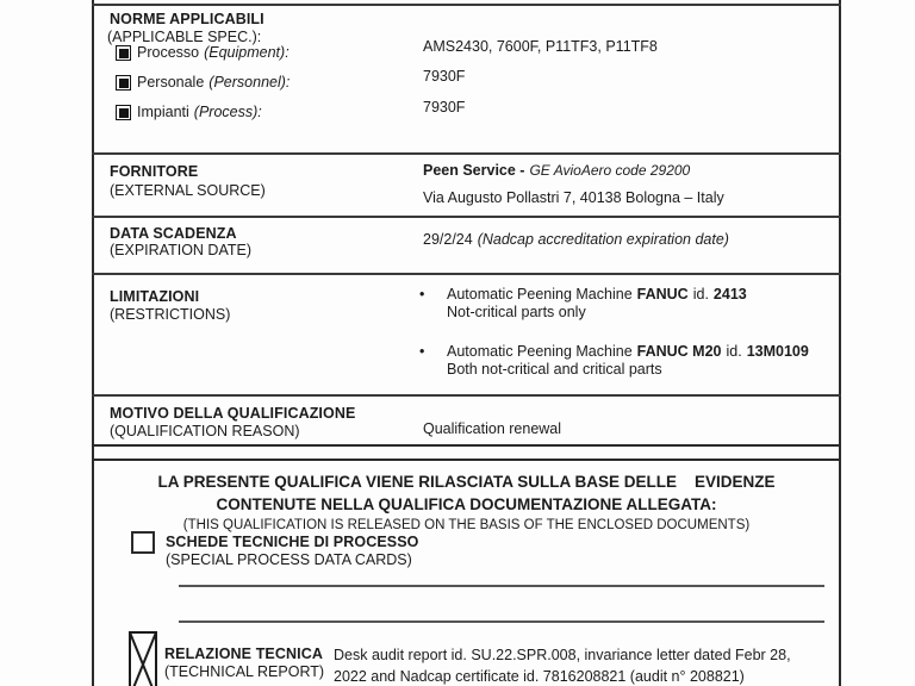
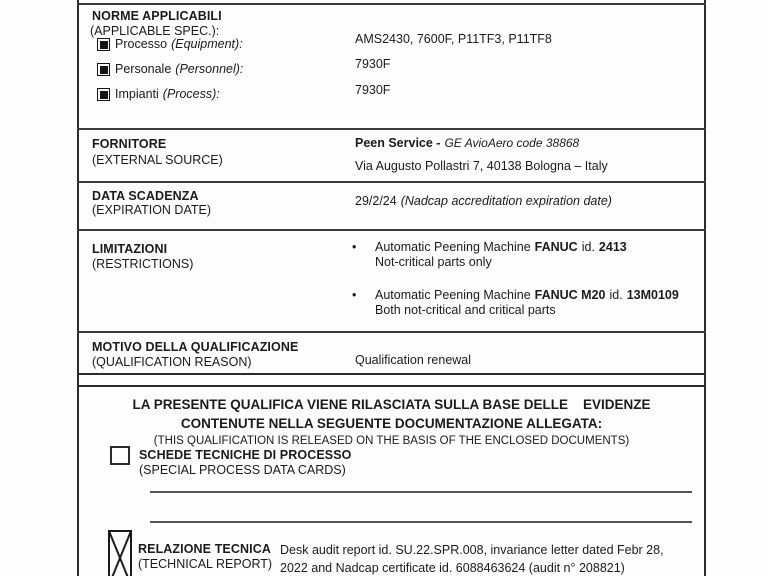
  NORME APPLICABILI
  (APPLICABLE SPEC.):
  Processo (Equipment):
  Personale (Personnel):
  Impianti (Process):
  AMS2430, 7600F, P11TF3, P11TF8
  7930F
  7930F
  FORNITORE
  (EXTERNAL SOURCE)
- Peen Service - GE AvioAero code 29200
+ Peen Service - GE AvioAero code 38868
  Via Augusto Pollastri 7, 40138 Bologna – Italy
  DATA SCADENZA
  (EXPIRATION DATE)
  29/2/24 (Nadcap accreditation expiration date)
  LIMITAZIONI
  (RESTRICTIONS)
  • Automatic Peening Machine FANUC id. 2413
  Not-critical parts only
  • Automatic Peening Machine FANUC M20 id. 13M0109
  Both not-critical and critical parts
  MOTIVO DELLA QUALIFICAZIONE
  (QUALIFICATION REASON)
  Qualification renewal
  LA PRESENTE QUALIFICA VIENE RILASCIATA SULLA BASE DELLE EVIDENZE
- CONTENUTE NELLA QUALIFICA DOCUMENTAZIONE ALLEGATA:
+ CONTENUTE NELLA SEGUENTE DOCUMENTAZIONE ALLEGATA:
  (THIS QUALIFICATION IS RELEASED ON THE BASIS OF THE ENCLOSED DOCUMENTS)
  SCHEDE TECNICHE DI PROCESSO
  (SPECIAL PROCESS DATA CARDS)
  RELAZIONE TECNICA
  (TECHNICAL REPORT)
  Desk audit report id. SU.22.SPR.008, invariance letter dated Febr 28,
- 2022 and Nadcap certificate id. 7816208821 (audit n° 208821)
+ 2022 and Nadcap certificate id. 6088463624 (audit n° 208821)
